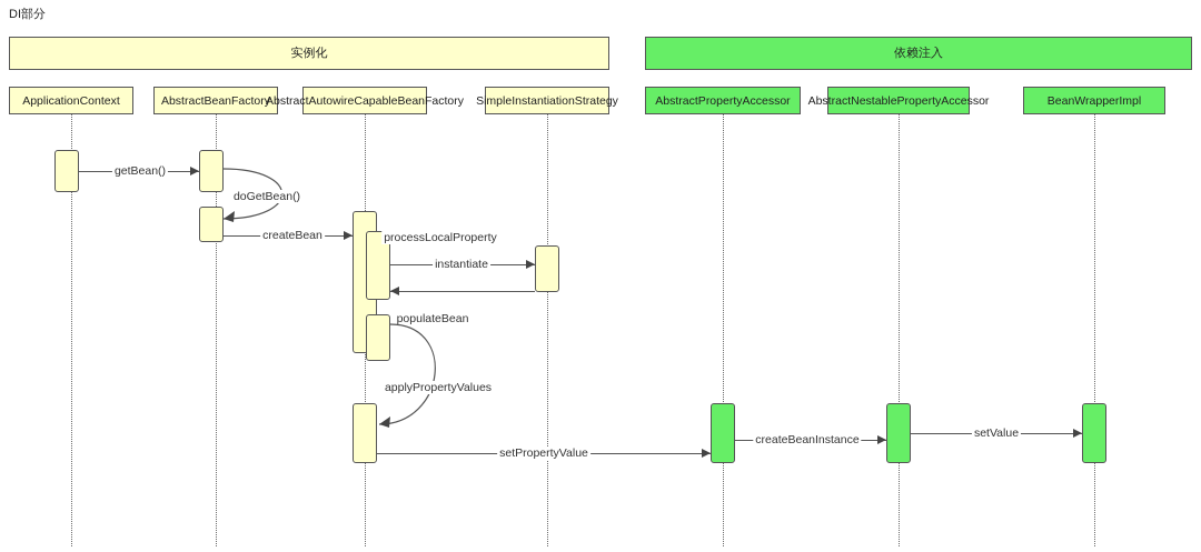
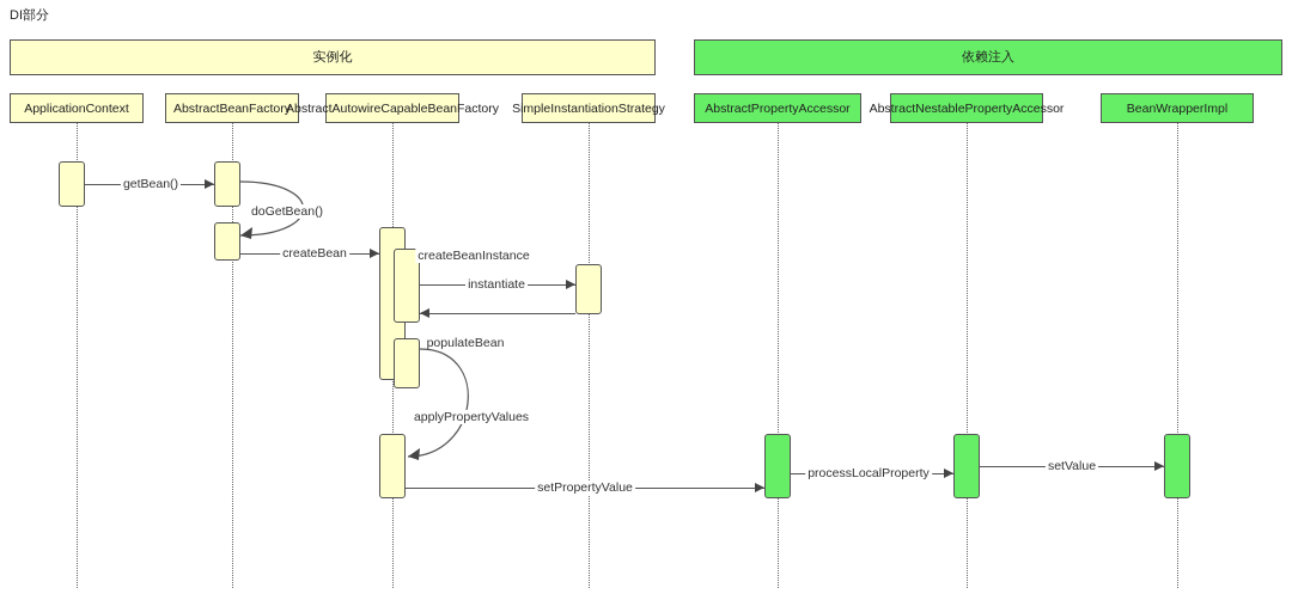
  DI部分
  实例化
  依赖注入
  ApplicationContext
  AbstractBeanFactory
  AbstractAutowireCapableBeanFactory
  SimpleInstantiationStrategy
  AbstractPropertyAccessor
  AbstractNestablePropertyAccessor
  BeanWrapperImpl
  getBean()
  doGetBean()
  createBean
- processLocalProperty
+ createBeanInstance
  instantiate
  populateBean
  applyPropertyValues
  setPropertyValue
- createBeanInstance
+ processLocalProperty
  setValue
